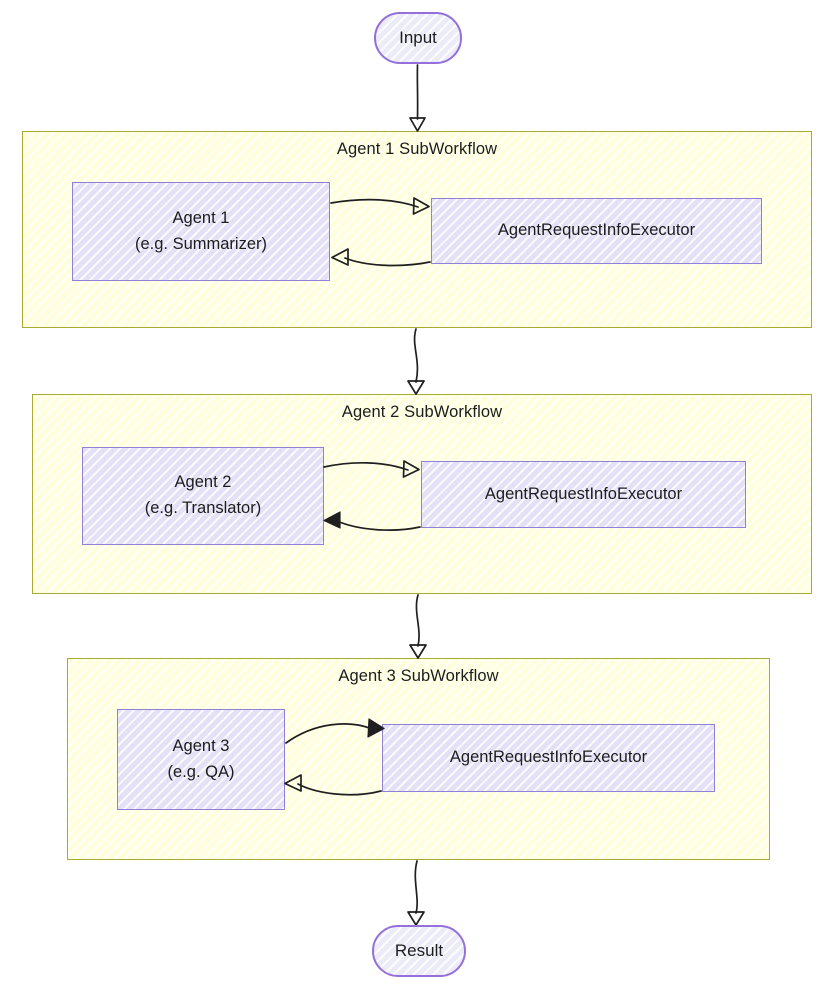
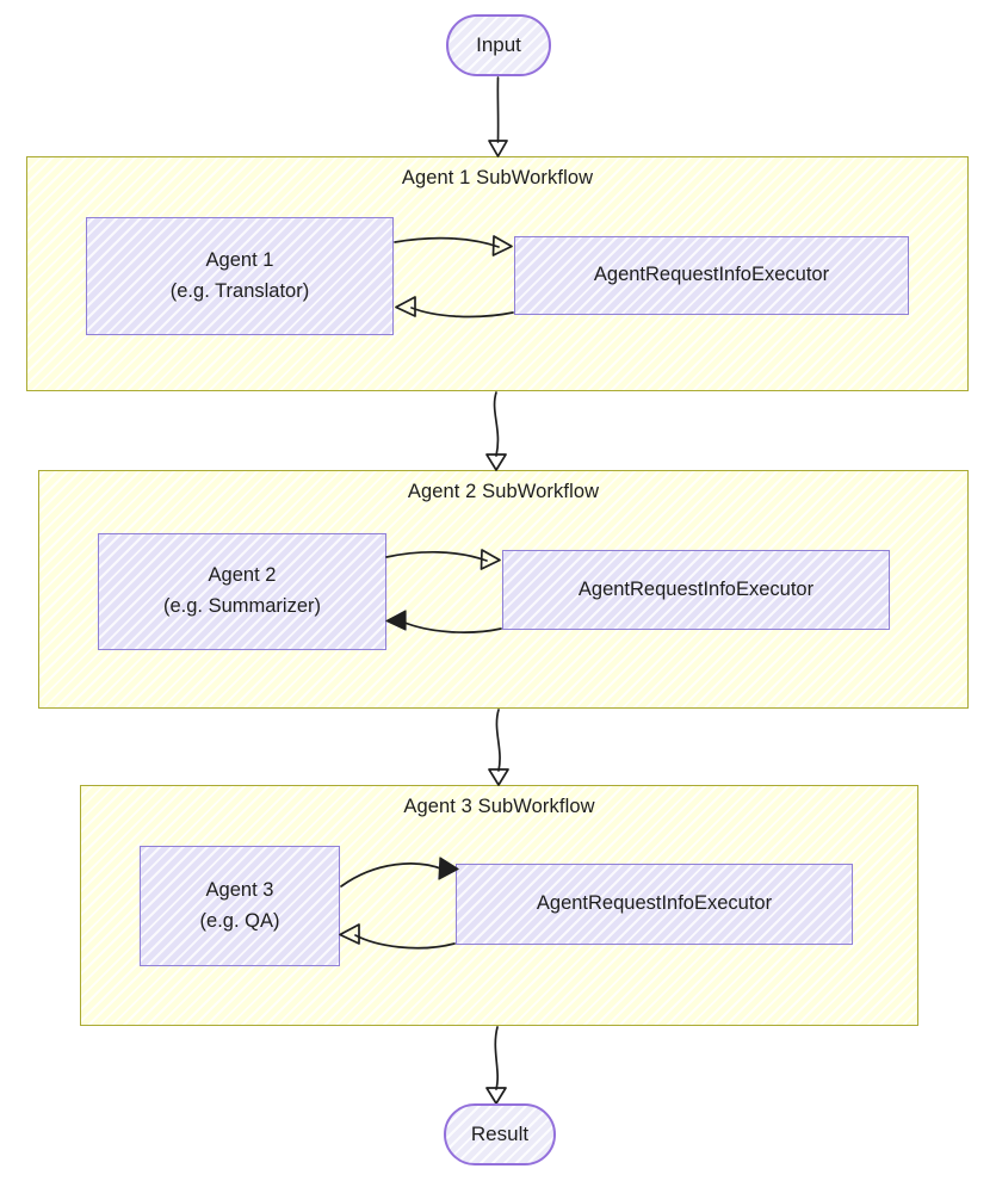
  Input
  Agent 1 SubWorkflow
  Agent 1
- (e.g. Summarizer)
+ (e.g. Translator)
  AgentRequestInfoExecutor
  Agent 2 SubWorkflow
  Agent 2
- (e.g. Translator)
+ (e.g. Summarizer)
  AgentRequestInfoExecutor
  Agent 3 SubWorkflow
  Agent 3
  (e.g. QA)
  AgentRequestInfoExecutor
  Result
